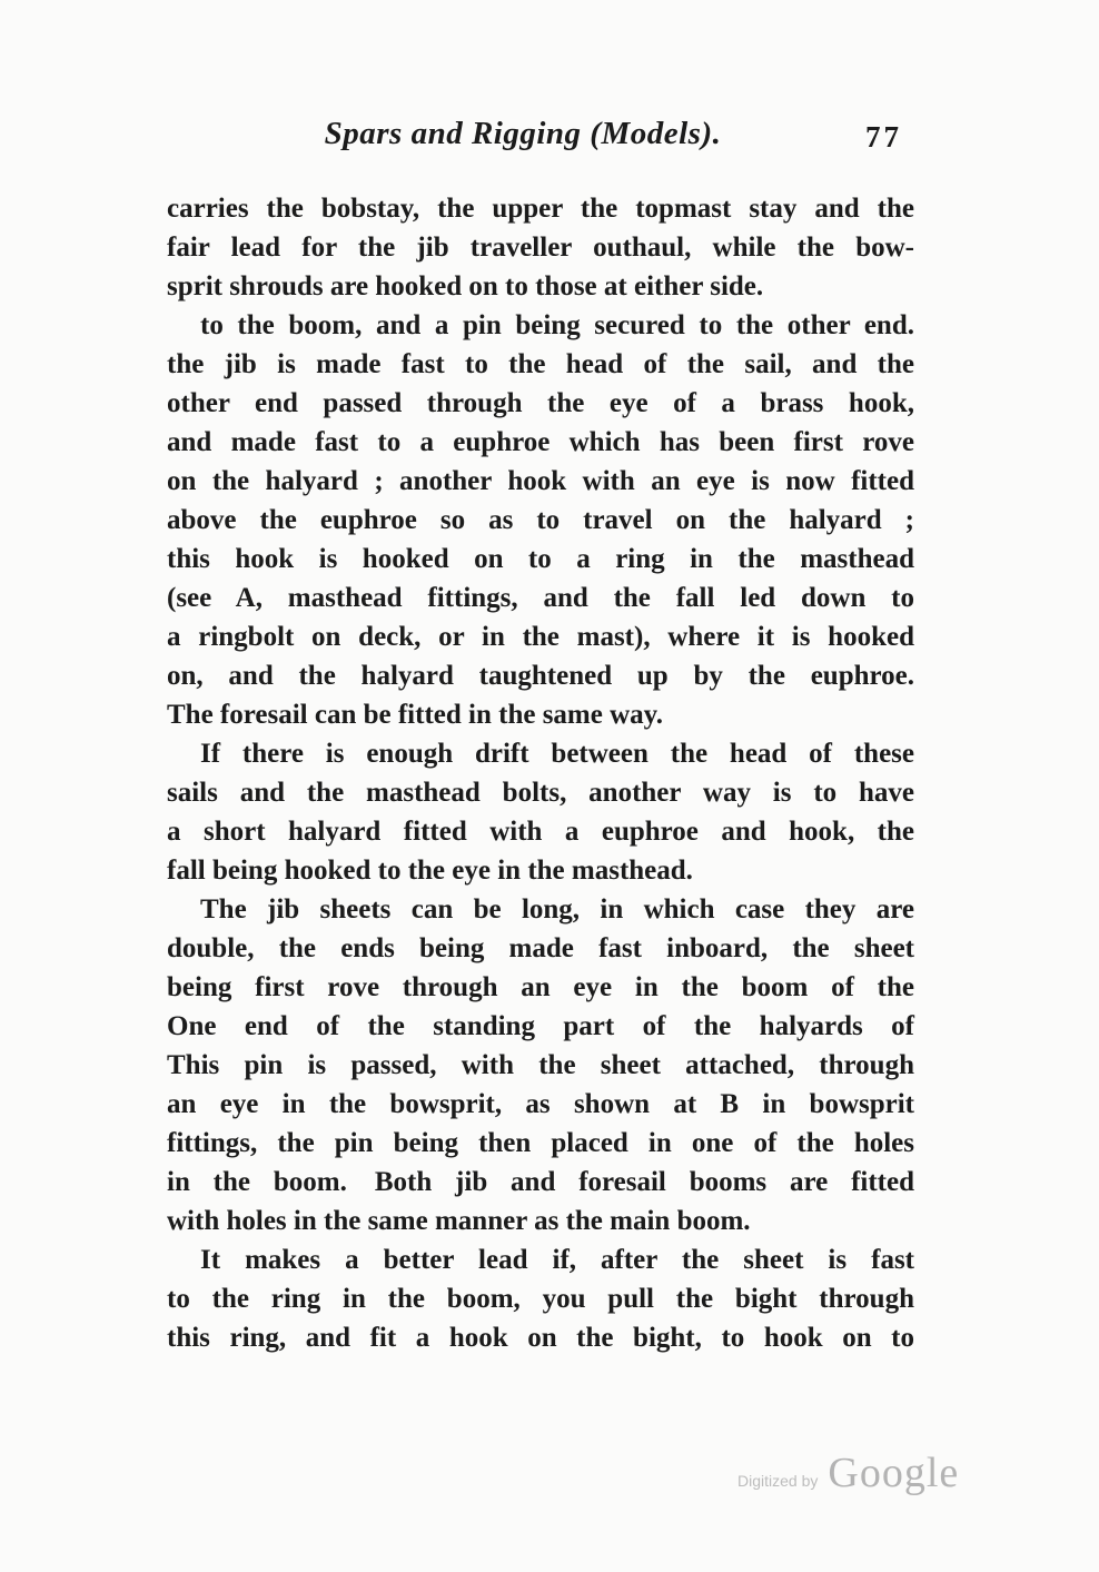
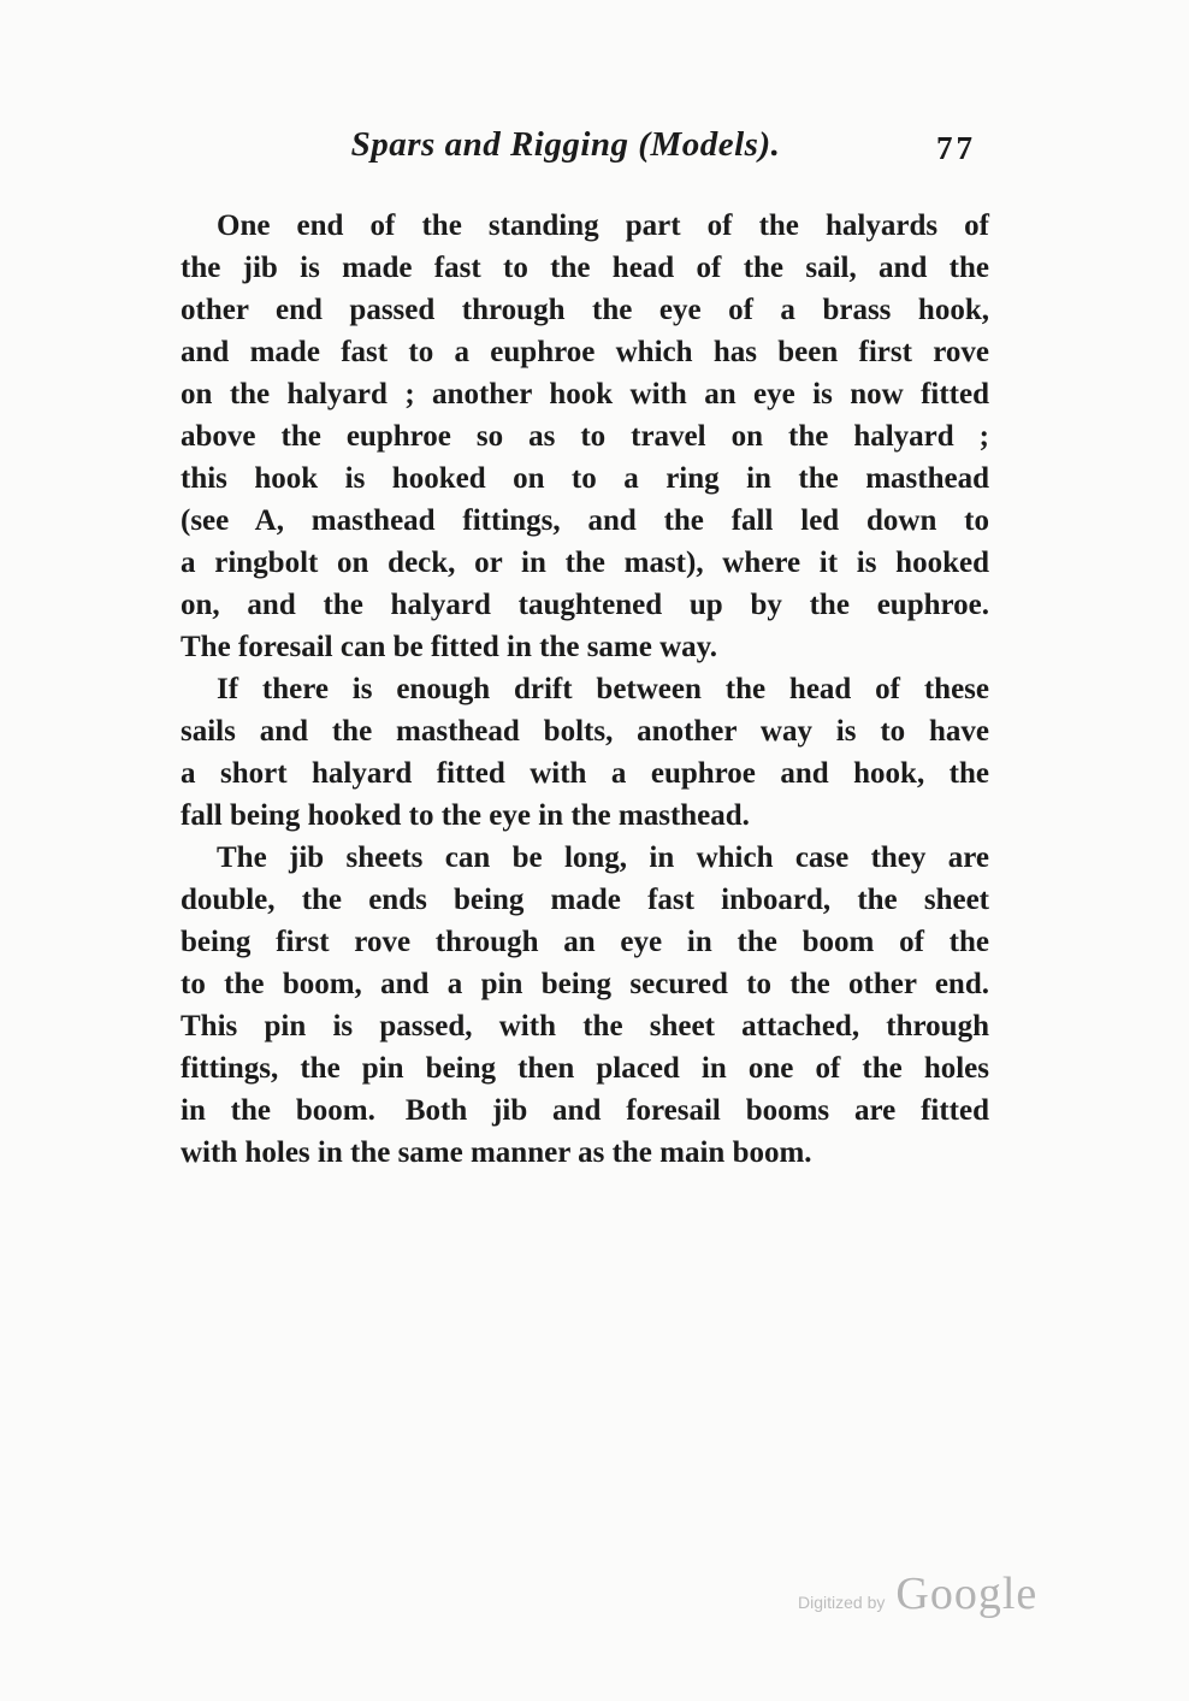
  Spars and Rigging (Models).
  77
- carries the bobstay, the upper the topmast stay and the
- fair lead for the jib traveller outhaul, while the bow-
- sprit shrouds are hooked on to those at either side.
- to the boom, and a pin being secured to the other end.
+ One end of the standing part of the halyards of
  the jib is made fast to the head of the sail, and the
  other end passed through the eye of a brass hook,
  and made fast to a euphroe which has been first rove
  on the halyard ; another hook with an eye is now fitted
  above the euphroe so as to travel on the halyard ;
  this hook is hooked on to a ring in the masthead
  (see A, masthead fittings, and the fall led down to
  a ringbolt on deck, or in the mast), where it is hooked
  on, and the halyard taughtened up by the euphroe.
  The foresail can be fitted in the same way.
  If there is enough drift between the head of these
  sails and the masthead bolts, another way is to have
  a short halyard fitted with a euphroe and hook, the
  fall being hooked to the eye in the masthead.
  The jib sheets can be long, in which case they are
  double, the ends being made fast inboard, the sheet
  being first rove through an eye in the boom of the
- One end of the standing part of the halyards of
+ to the boom, and a pin being secured to the other end.
  This pin is passed, with the sheet attached, through
- an eye in the bowsprit, as shown at B in bowsprit
  fittings, the pin being then placed in one of the holes
  in the boom. Both jib and foresail booms are fitted
  with holes in the same manner as the main boom.
- It makes a better lead if, after the sheet is fast
- to the ring in the boom, you pull the bight through
- this ring, and fit a hook on the bight, to hook on to
  Digitized by
  Google
